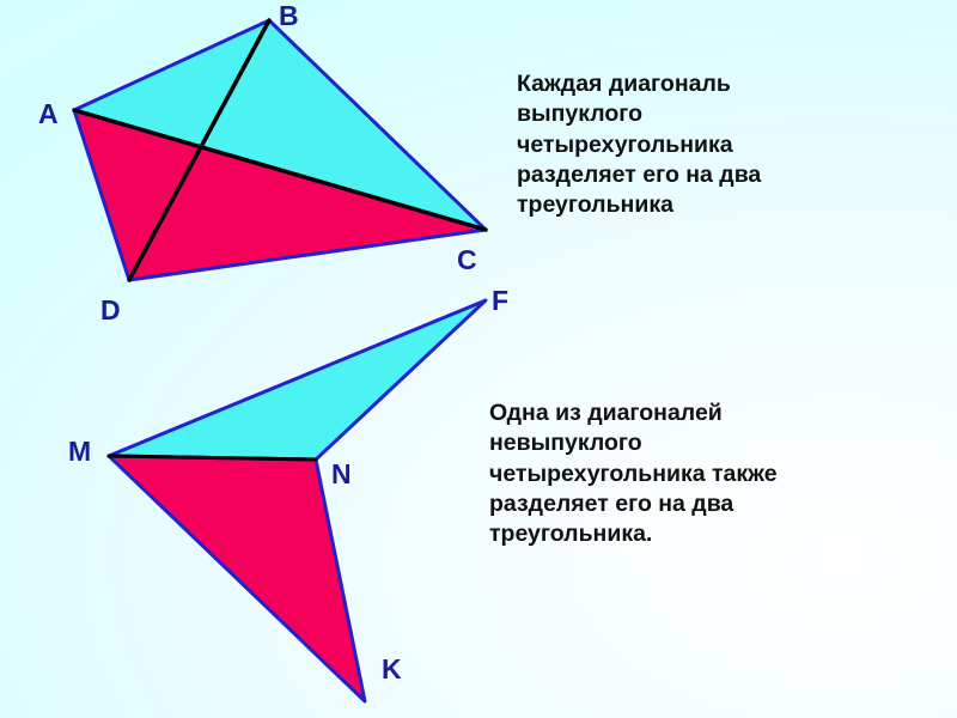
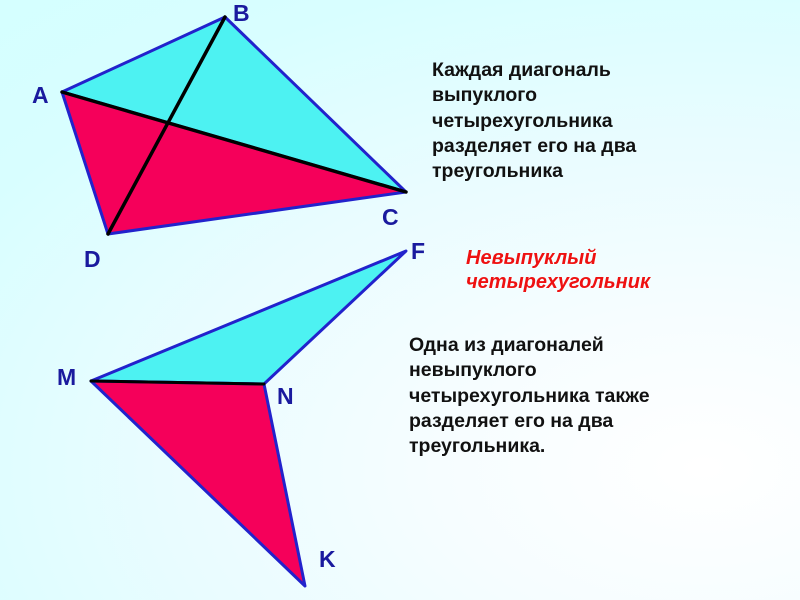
  A
  B
  C
  D
  M
  F
  N
  K
  Каждая диагональ
  выпуклого
  четырехугольника
  разделяет его на два
  треугольника
+ Невыпуклый
+ четырехугольник
  Одна из диагоналей
  невыпуклого
  четырехугольника также
  разделяет его на два
  треугольника.
